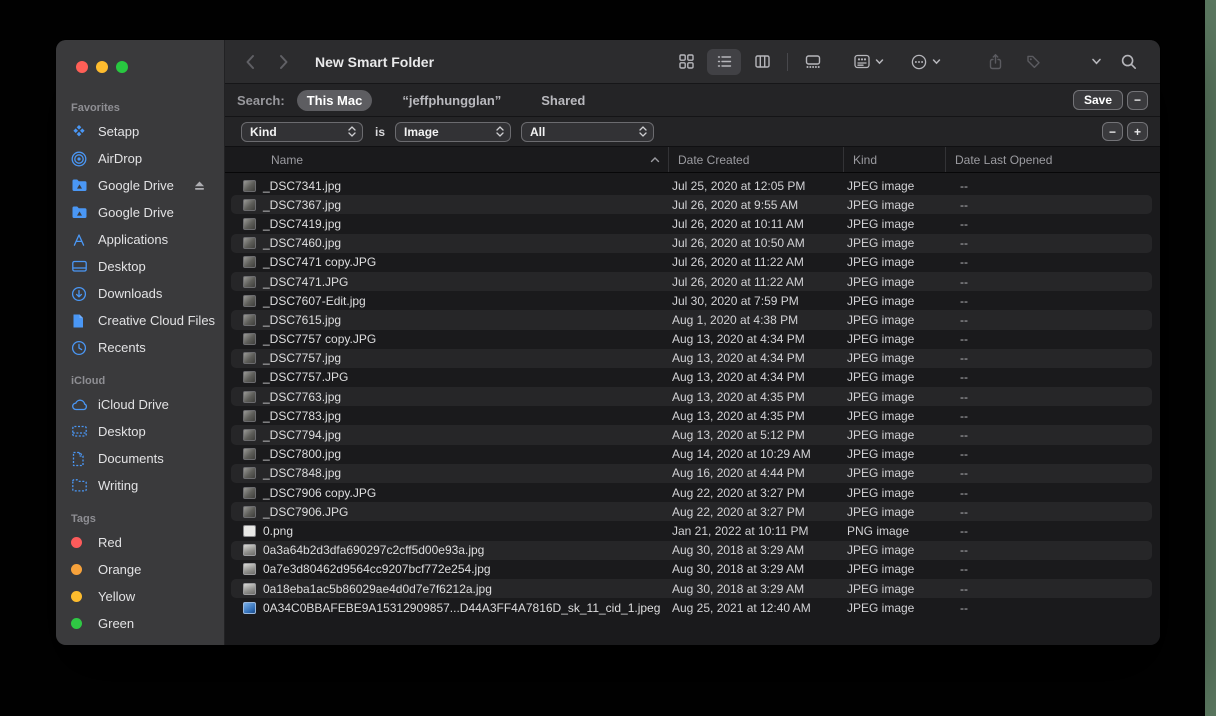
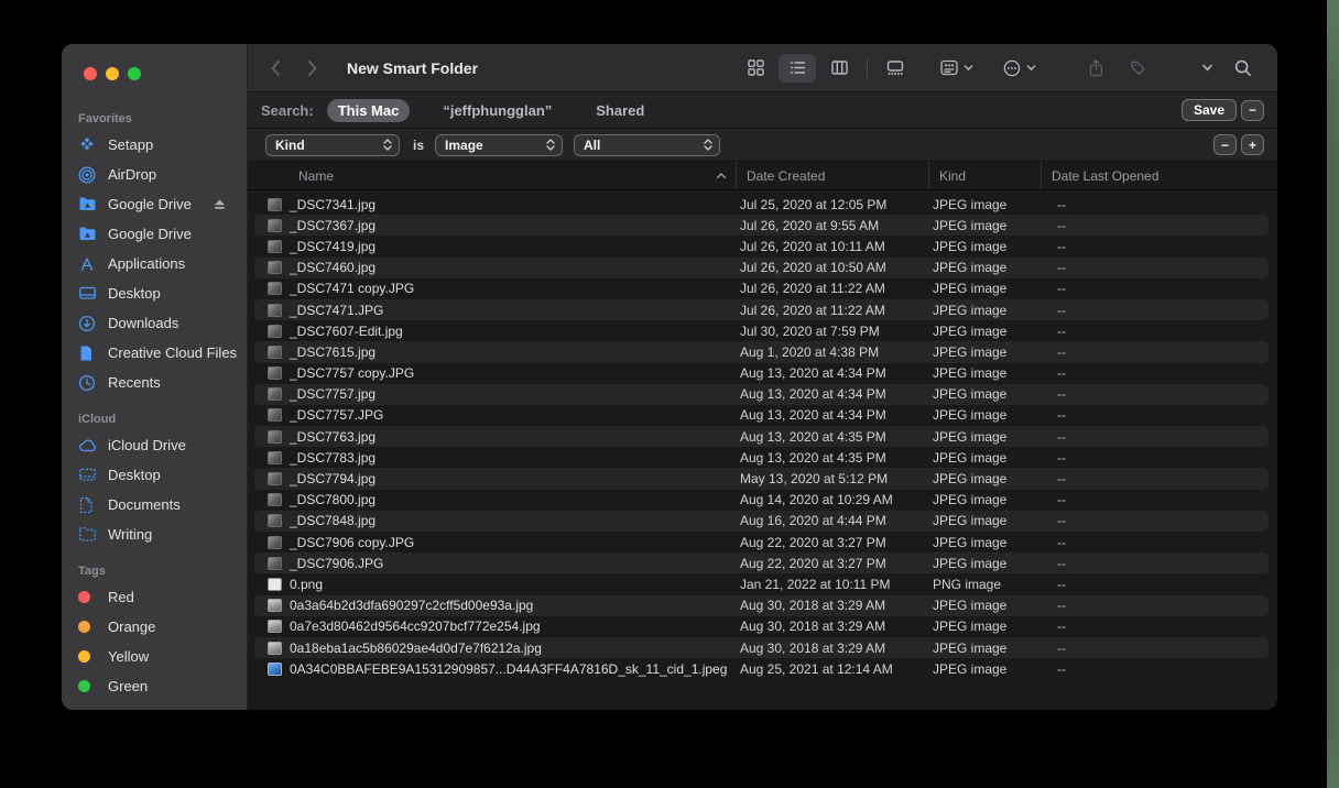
  Favorites
  Setapp
  AirDrop
  Google Drive
  Google Drive
  Applications
  Desktop
  Downloads
  Creative Cloud Files
  Recents
  iCloud
  iCloud Drive
  Desktop
  Documents
  Writing
  Tags
  Red
  Orange
  Yellow
  Green
  New Smart Folder
  Search:
  This Mac
  “jeffphungglan”
  Shared
  Save
  −
  Kind
  is
  Image
  All
  −
  +
  Name
  Date Created
  Kind
  Date Last Opened
  _DSC7341.jpg
  Jul 25, 2020 at 12:05 PM
  JPEG image
  --
  _DSC7367.jpg
  Jul 26, 2020 at 9:55 AM
  JPEG image
  --
  _DSC7419.jpg
  Jul 26, 2020 at 10:11 AM
  JPEG image
  --
  _DSC7460.jpg
  Jul 26, 2020 at 10:50 AM
  JPEG image
  --
  _DSC7471 copy.JPG
  Jul 26, 2020 at 11:22 AM
  JPEG image
  --
  _DSC7471.JPG
  Jul 26, 2020 at 11:22 AM
  JPEG image
  --
  _DSC7607-Edit.jpg
  Jul 30, 2020 at 7:59 PM
  JPEG image
  --
  _DSC7615.jpg
  Aug 1, 2020 at 4:38 PM
  JPEG image
  --
  _DSC7757 copy.JPG
  Aug 13, 2020 at 4:34 PM
  JPEG image
  --
  _DSC7757.jpg
  Aug 13, 2020 at 4:34 PM
  JPEG image
  --
  _DSC7757.JPG
  Aug 13, 2020 at 4:34 PM
  JPEG image
  --
  _DSC7763.jpg
  Aug 13, 2020 at 4:35 PM
  JPEG image
  --
  _DSC7783.jpg
  Aug 13, 2020 at 4:35 PM
  JPEG image
  --
  _DSC7794.jpg
- Aug 13, 2020 at 5:12 PM
+ May 13, 2020 at 5:12 PM
  JPEG image
  --
  _DSC7800.jpg
  Aug 14, 2020 at 10:29 AM
  JPEG image
  --
  _DSC7848.jpg
  Aug 16, 2020 at 4:44 PM
  JPEG image
  --
  _DSC7906 copy.JPG
  Aug 22, 2020 at 3:27 PM
  JPEG image
  --
  _DSC7906.JPG
  Aug 22, 2020 at 3:27 PM
  JPEG image
  --
  0.png
  Jan 21, 2022 at 10:11 PM
  PNG image
  --
  0a3a64b2d3dfa690297c2cff5d00e93a.jpg
  Aug 30, 2018 at 3:29 AM
  JPEG image
  --
  0a7e3d80462d9564cc9207bcf772e254.jpg
  Aug 30, 2018 at 3:29 AM
  JPEG image
  --
  0a18eba1ac5b86029ae4d0d7e7f6212a.jpg
  Aug 30, 2018 at 3:29 AM
  JPEG image
  --
  0A34C0BBAFEBE9A15312909857...D44A3FF4A7816D_sk_11_cid_1.jpeg
- Aug 25, 2021 at 12:40 AM
+ Aug 25, 2021 at 12:14 AM
  JPEG image
  --
